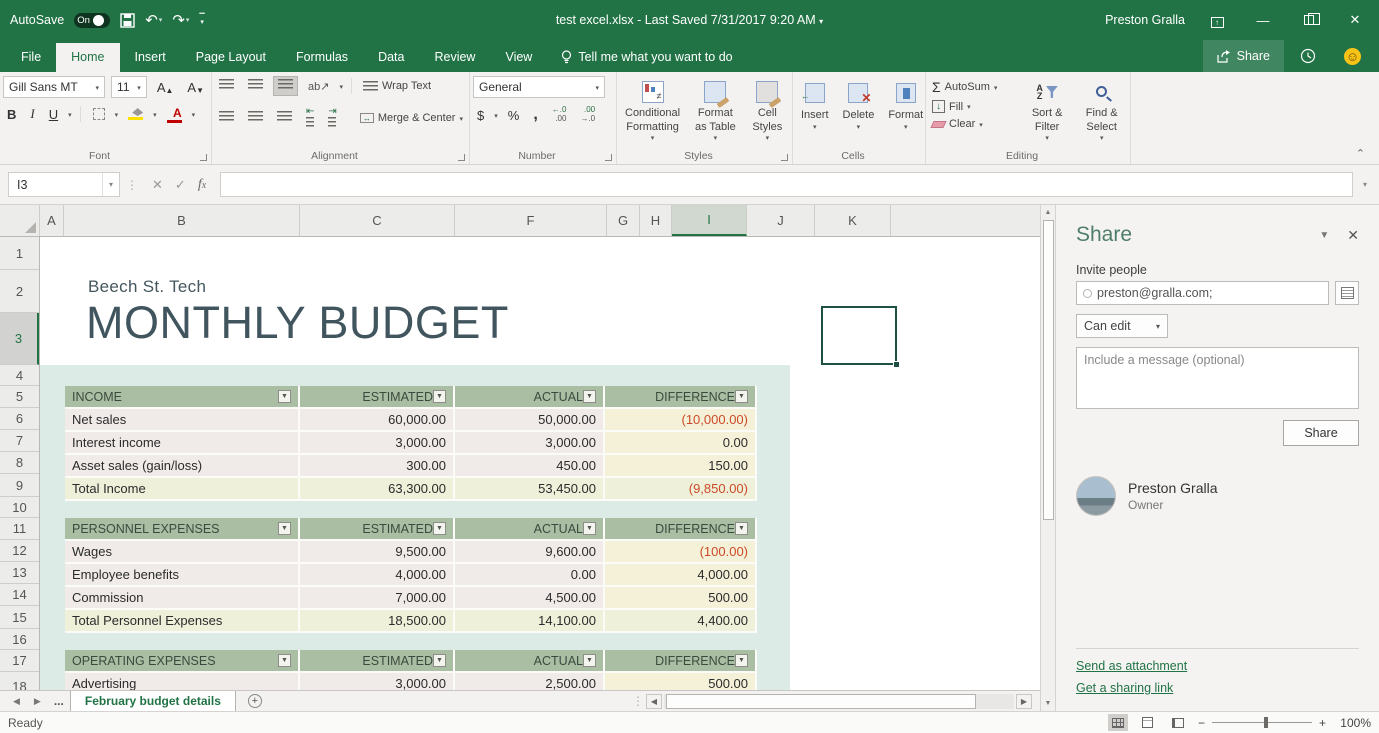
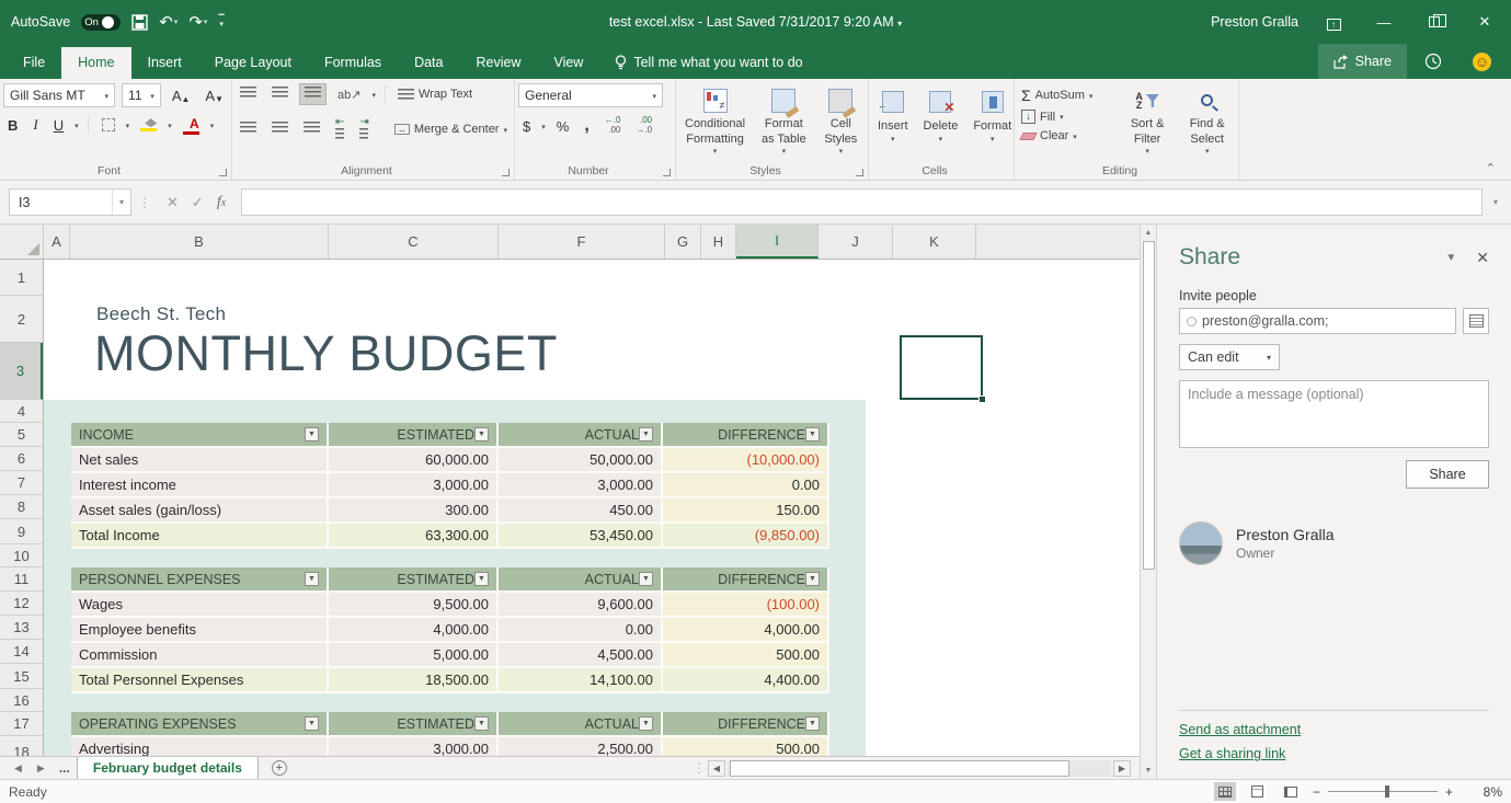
  AutoSave
  On
  ↶
  ↷
  test excel.xlsx - Last Saved 7/31/2017 9:20 AM ▾
  Preston Gralla
  ↑
  —
  ✕
  File
  Home
  Insert
  Page Layout
  Formulas
  Data
  Review
  View
  Tell me what you want to do
  Share
  ☺
  Gill Sans MT
  11
  A
  ▲
  A
  ▼
  B
  I
  U
  A
  Font
  ab↗
  Wrap Text
  ⇤
  ⇥
  ↔
  Merge & Center
  Alignment
  General
  $
  %
  ,
  ←.0
  .00
  .00
  →.0
  Number
  ≠
  Conditional Formatting
  Format as Table
  Cell Styles
  Styles
  ←
  Insert
  ✕
  Delete
  Format
  Cells
  Σ
  AutoSum
  ↓
  Fill
  Clear
  A
  Z
  Sort & Filter
  Find & Select
  Editing
  ⌃
  I3
  ▾
  ⋮
  ✕
  ✓
  fx
  ▾
  A
  B
  C
  F
  G
  H
  I
  J
  K
  1
  2
  3
  4
  5
  6
  7
  8
  9
  10
  11
  12
  13
  14
  15
  16
  17
  18
  Beech St. Tech
  MONTHLY BUDGET
  INCOME
  ESTIMATED
  ACTUAL
  DIFFERENCE
  Net sales
  60,000.00
  50,000.00
  (10,000.00)
  Interest income
  3,000.00
  3,000.00
  0.00
  Asset sales (gain/loss)
  300.00
  450.00
  150.00
  Total Income
  63,300.00
  53,450.00
  (9,850.00)
  PERSONNEL EXPENSES
  ESTIMATED
  ACTUAL
  DIFFERENCE
  Wages
  9,500.00
  9,600.00
  (100.00)
  Employee benefits
  4,000.00
  0.00
  4,000.00
  Commission
- 7,000.00
+ 5,000.00
  4,500.00
  500.00
  Total Personnel Expenses
  18,500.00
  14,100.00
  4,400.00
  OPERATING EXPENSES
  ESTIMATED
  ACTUAL
  DIFFERENCE
  Advertising
  3,000.00
  2,500.00
  500.00
  ◀
  ▶
  ...
  February budget details
  +
  ⋮
  ◀
  ▶
  Share
  ▼
  ✕
  Invite people
  preston@gralla.com;
  Can edit
  ▾
  Include a message (optional)
  Share
  Preston Gralla
  Owner
  Send as attachment
  Get a sharing link
  Ready
  −
  +
- 100%
+ 8%
